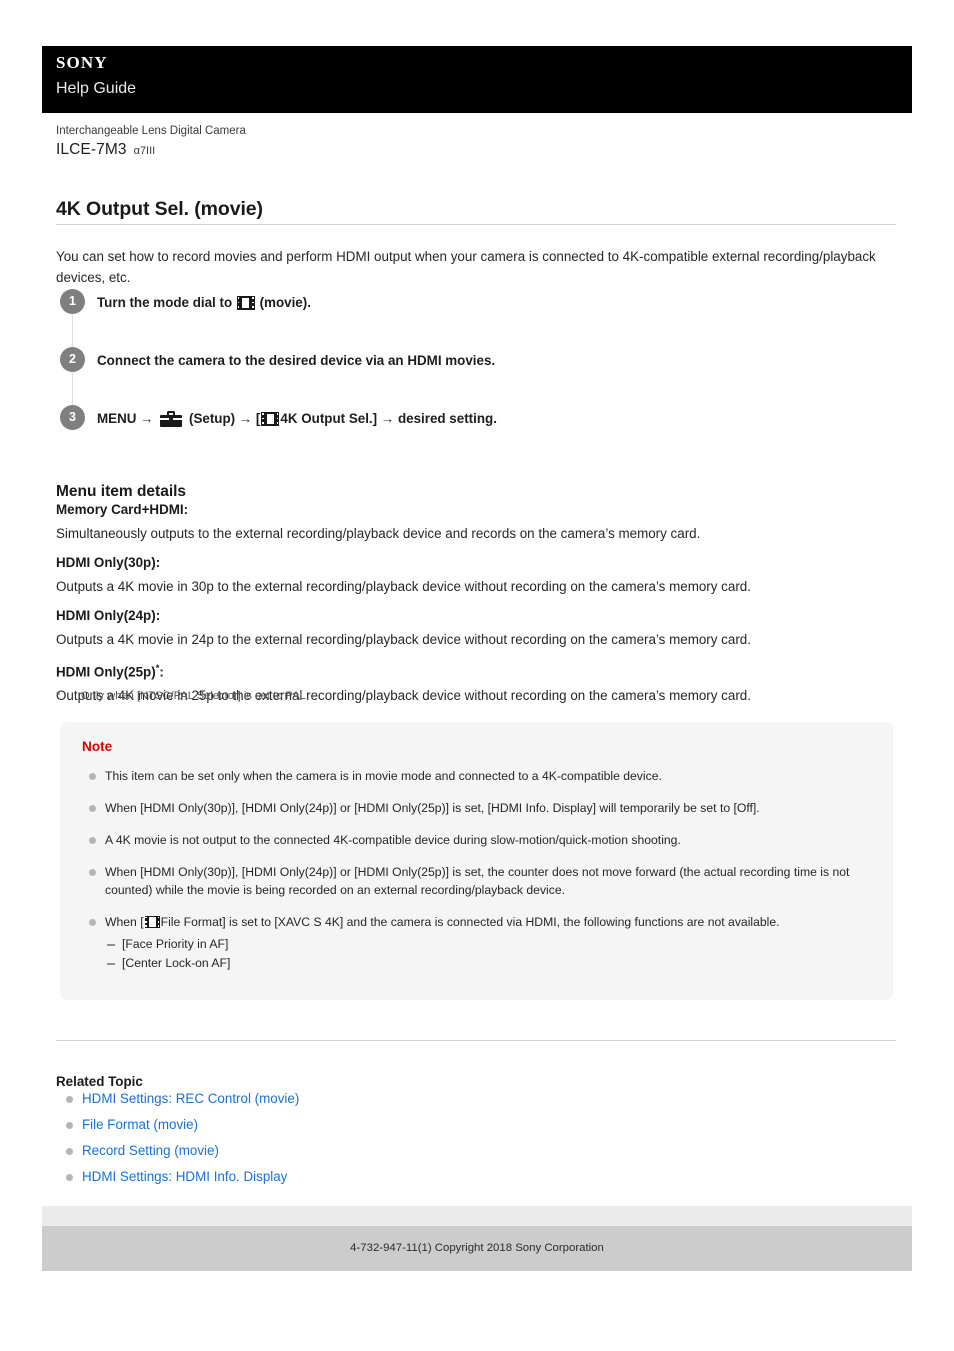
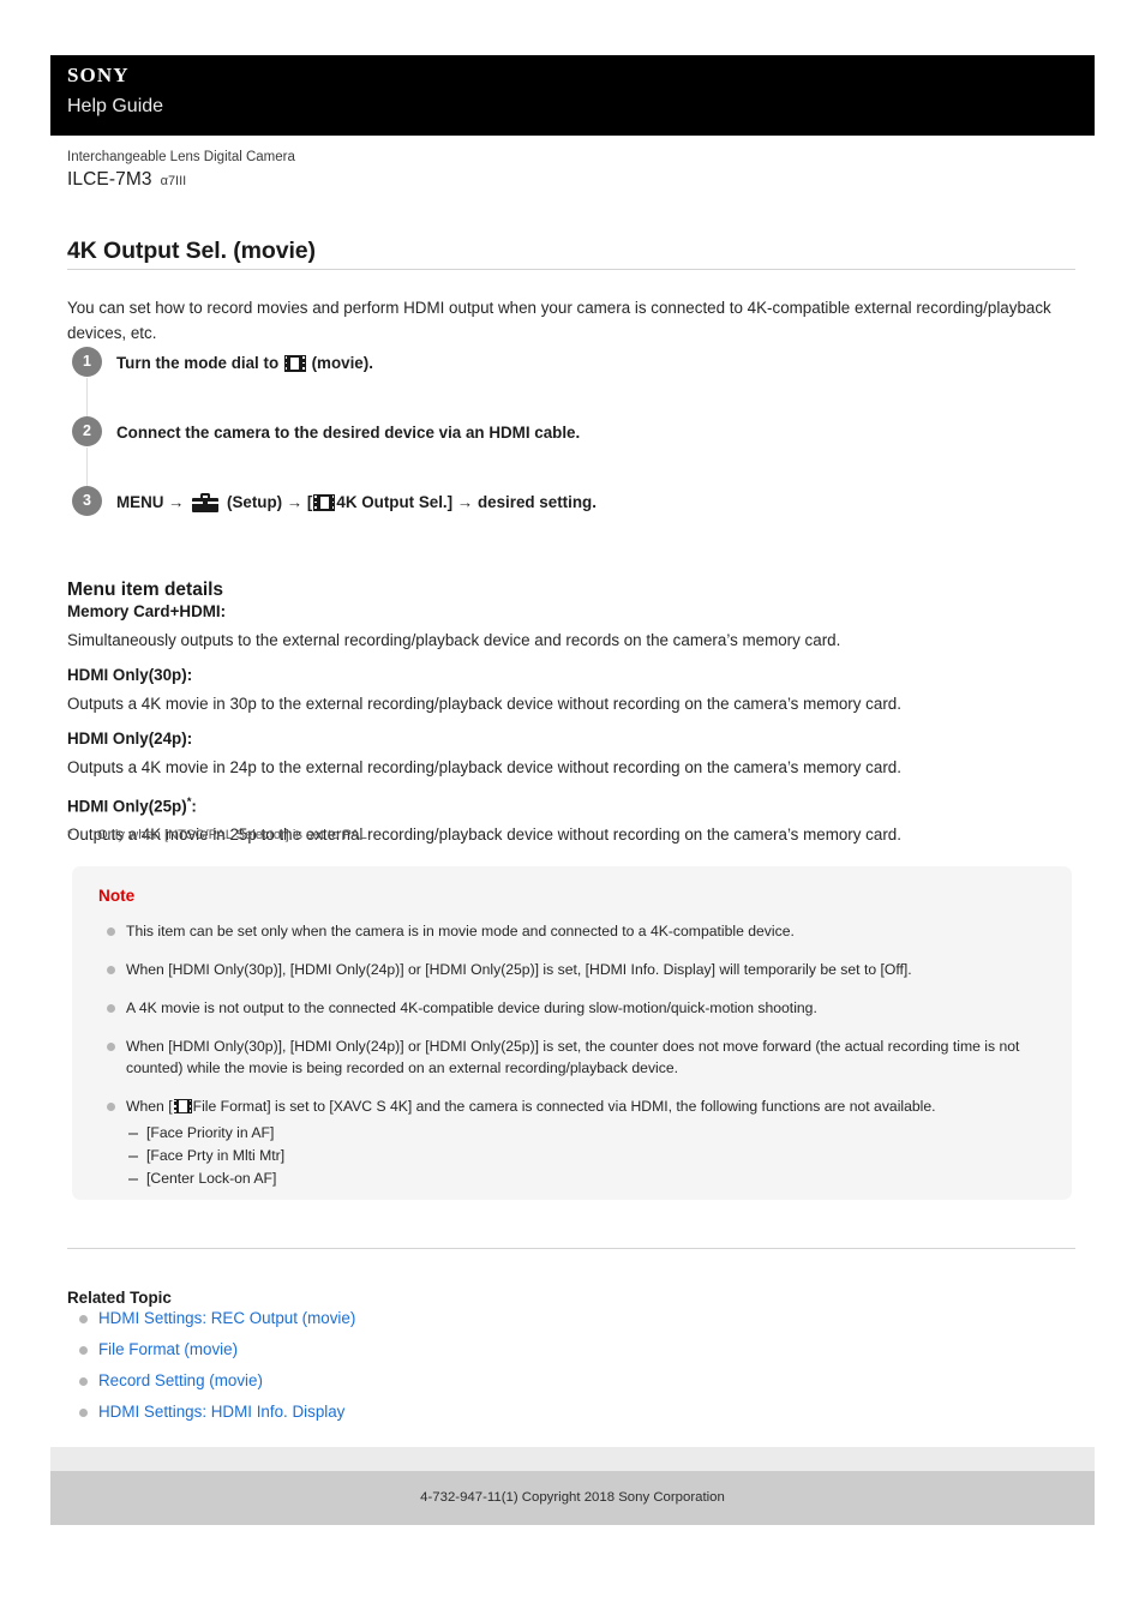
  SONY
  Help Guide
  Interchangeable Lens Digital Camera
  ILCE-7M3
  α7III
  4K Output Sel. (movie)
  You can set how to record movies and perform HDMI output when your camera is connected to 4K-compatible external recording/playback devices, etc.
  1
  Turn the mode dial to
  (movie).
  2
- Connect the camera to the desired device via an HDMI movies.
+ Connect the camera to the desired device via an HDMI cable.
  3
  MENU →
  (Setup) → [
  4K Output Sel.] → desired setting.
  Menu item details
  Memory Card+HDMI:
  Simultaneously outputs to the external recording/playback device and records on the camera’s memory card.
  HDMI Only(30p):
  Outputs a 4K movie in 30p to the external recording/playback device without recording on the camera’s memory card.
  HDMI Only(24p):
  Outputs a 4K movie in 24p to the external recording/playback device without recording on the camera’s memory card.
  HDMI Only(25p)*:
  Outputs a 4K movie in 25p to the external recording/playback device without recording on the camera’s memory card.
  * Only when [NTSC/PAL Selector] is set to PAL.
  Note
  This item can be set only when the camera is in movie mode and connected to a 4K-compatible device.
  When [HDMI Only(30p)], [HDMI Only(24p)] or [HDMI Only(25p)] is set, [HDMI Info. Display] will temporarily be set to [Off].
  A 4K movie is not output to the connected 4K-compatible device during slow-motion/quick-motion shooting.
  When [HDMI Only(30p)], [HDMI Only(24p)] or [HDMI Only(25p)] is set, the counter does not move forward (the actual recording time is not counted) while the movie is being recorded on an external recording/playback device.
  When [ File Format] is set to [XAVC S 4K] and the camera is connected via HDMI, the following functions are not available.
  [Face Priority in AF]
+ [Face Prty in Mlti Mtr]
  [Center Lock-on AF]
  Related Topic
- HDMI Settings: REC Control (movie)
+ HDMI Settings: REC Output (movie)
  File Format (movie)
  Record Setting (movie)
  HDMI Settings: HDMI Info. Display
  4-732-947-11(1) Copyright 2018 Sony Corporation
